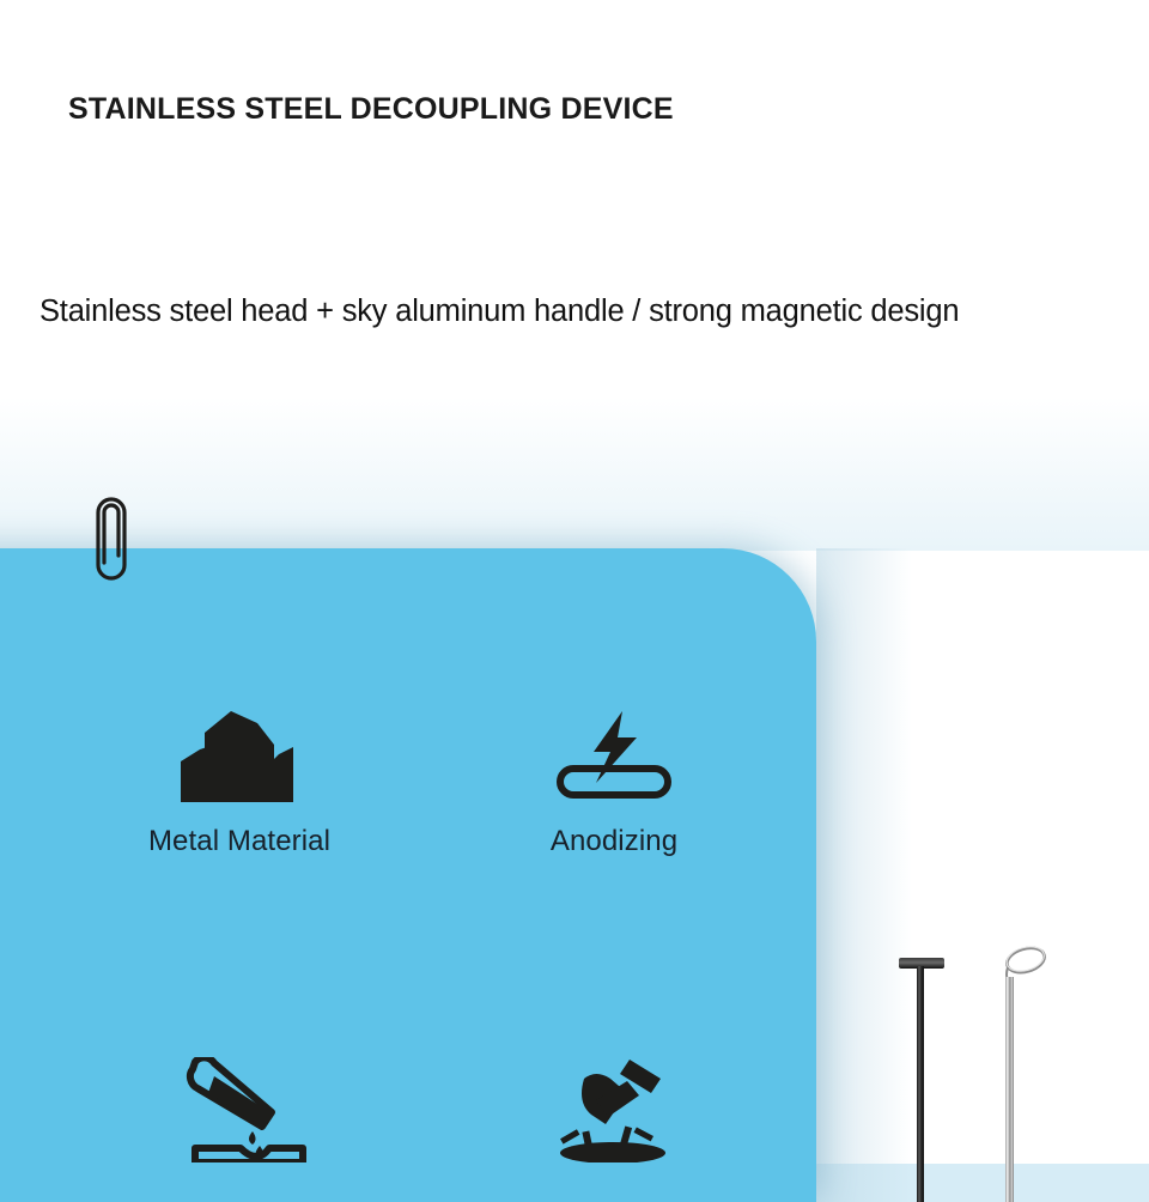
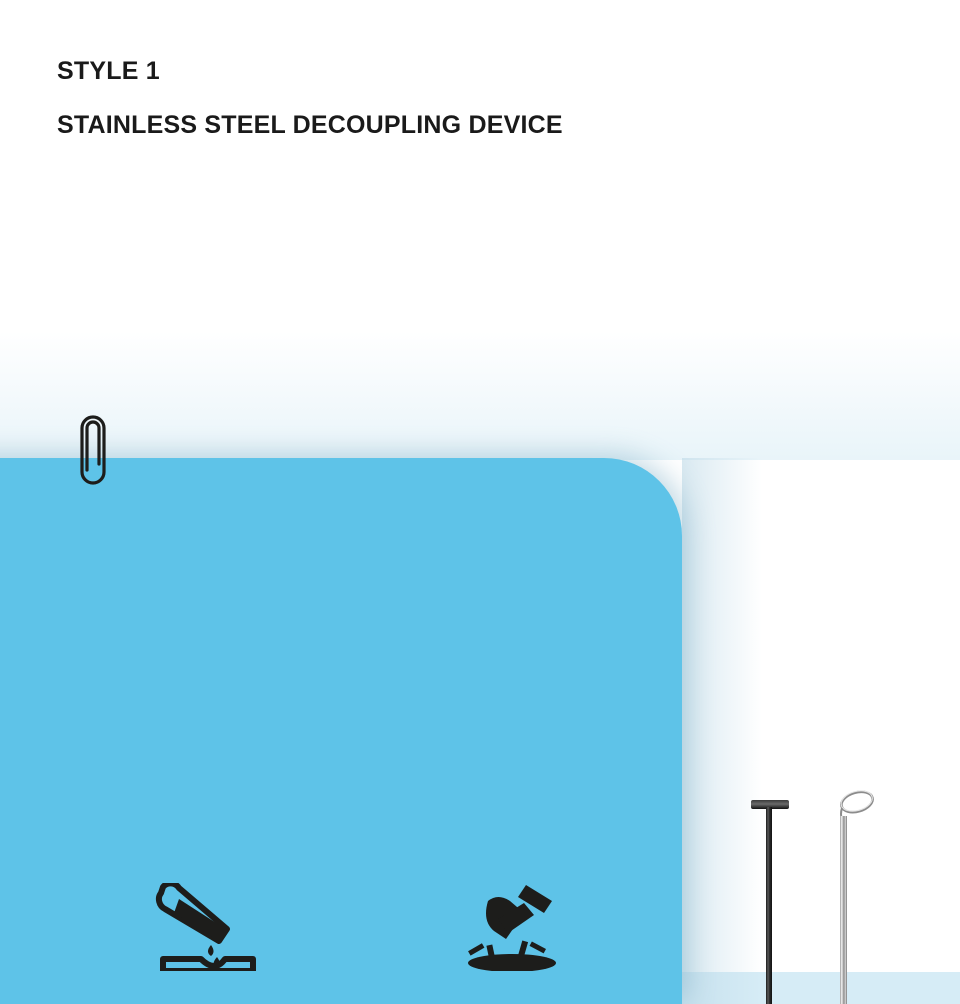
+ STYLE 1
  STAINLESS STEEL DECOUPLING DEVICE
- Stainless steel head + sky aluminum handle / strong magnetic design
- Metal Material
- Anodizing
